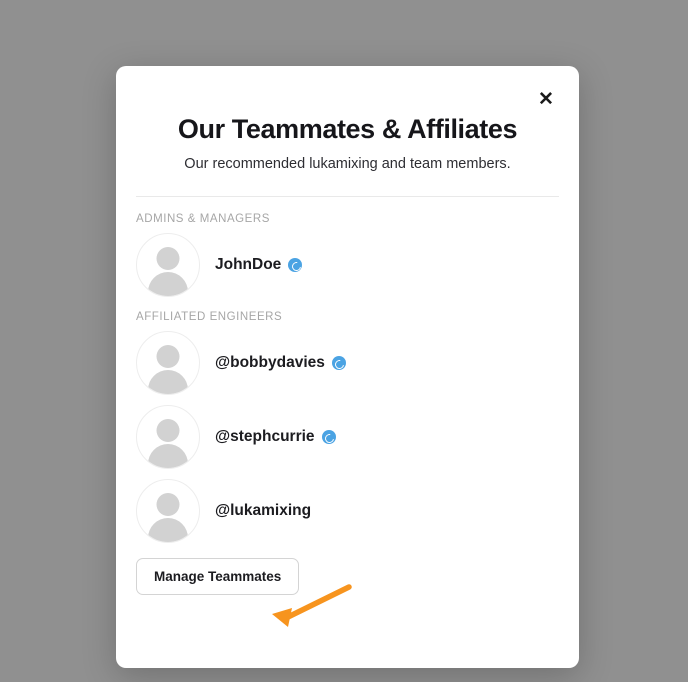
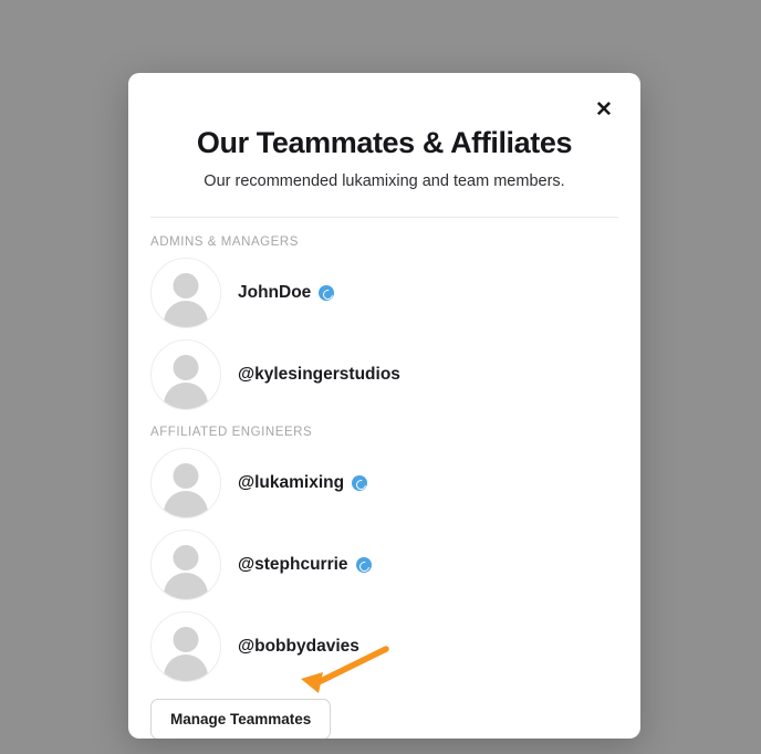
  ✕
  Our Teammates & Affiliates
  Our recommended lukamixing and team members.
  ADMINS & MANAGERS
  JohnDoe
+ @kylesingerstudios
  AFFILIATED ENGINEERS
- @bobbydavies
+ @lukamixing
  @stephcurrie
- @lukamixing
+ @bobbydavies
  Manage Teammates
